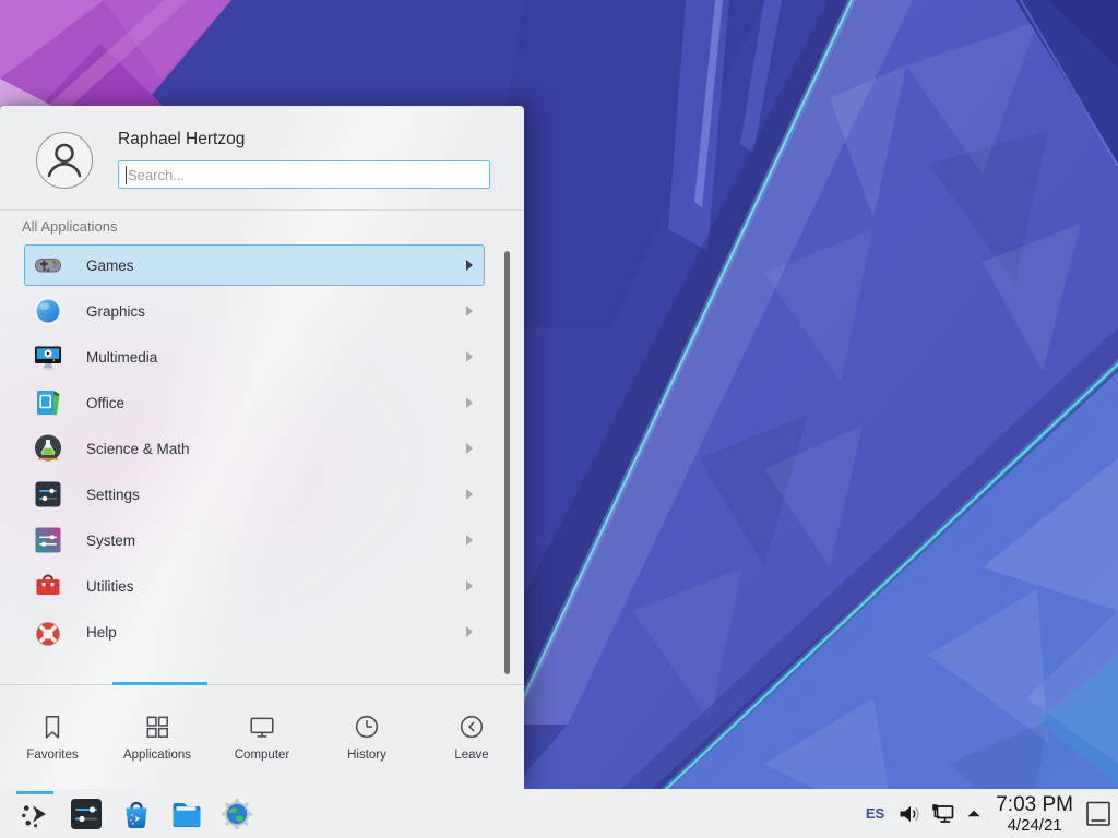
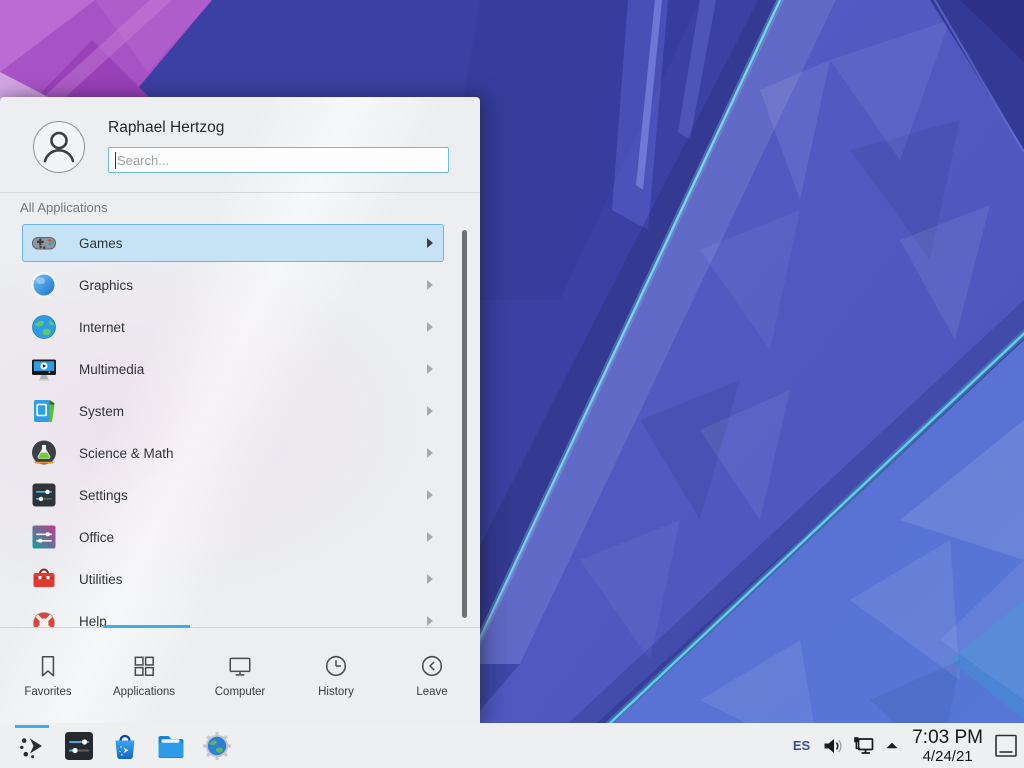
  Raphael Hertzog
  Search...
  All Applications
  Games
  Graphics
+ Internet
  Multimedia
- Office
+ System
  Science & Math
  Settings
- System
+ Office
  Utilities
  Help
  Favorites
  Applications
  Computer
  History
  Leave
  ES
  7:03 PM
  4/24/21
